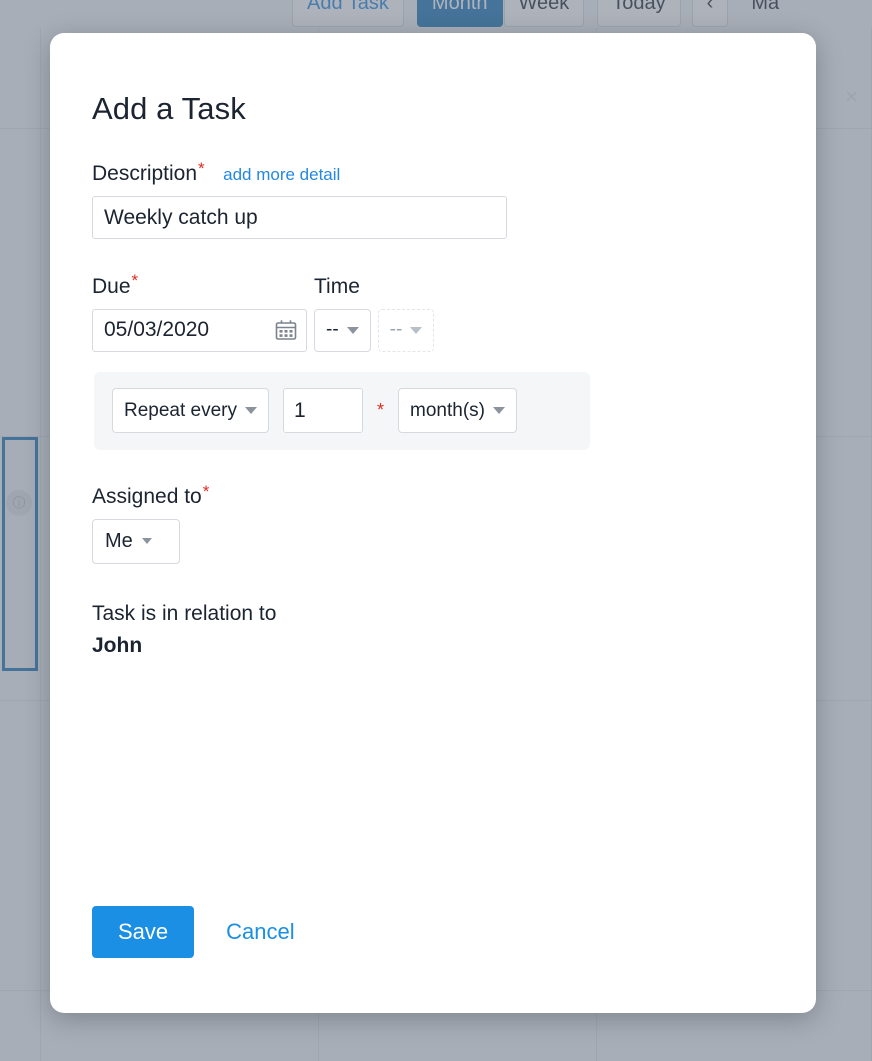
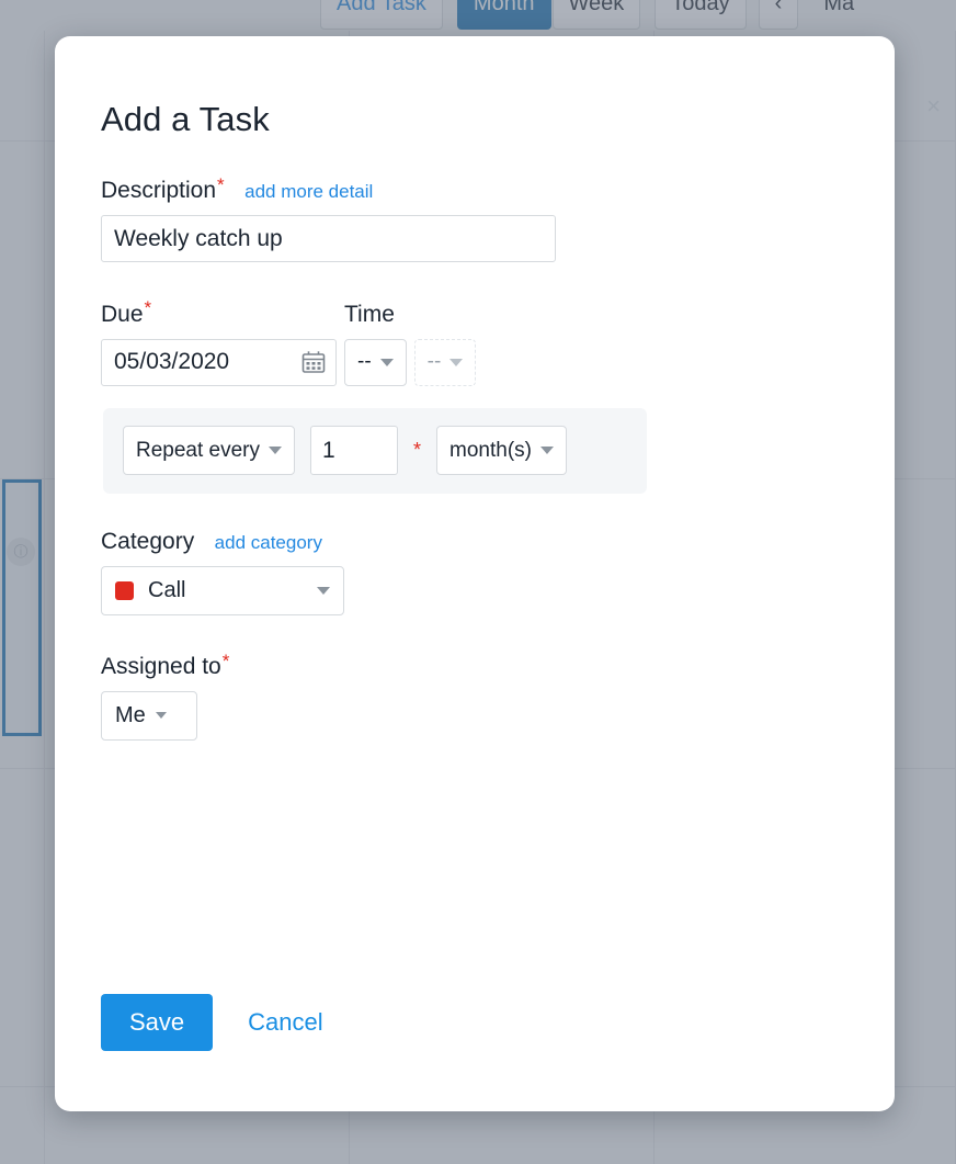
  Add Task
  Month
  Week
  Today
  ‹
  Ma
  Add a Task
  Description* add more detail
  Weekly catch up
  Due*
  05/03/2020
  Time
  --
  --
  Repeat every
  1
  *
  month(s)
+ Category add category
+ Call
  Assigned to*
  Me
- Task is in relation to
- John
  Save
  Cancel
